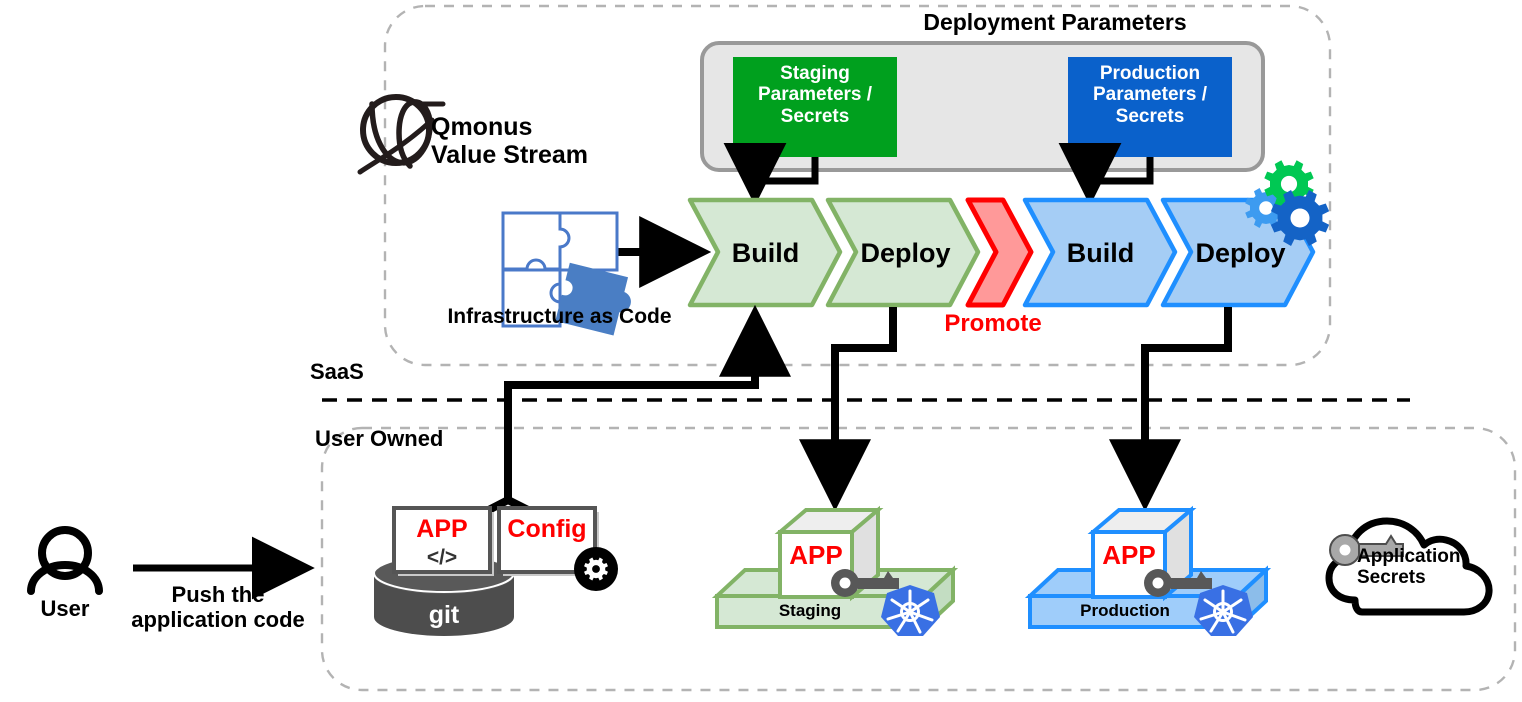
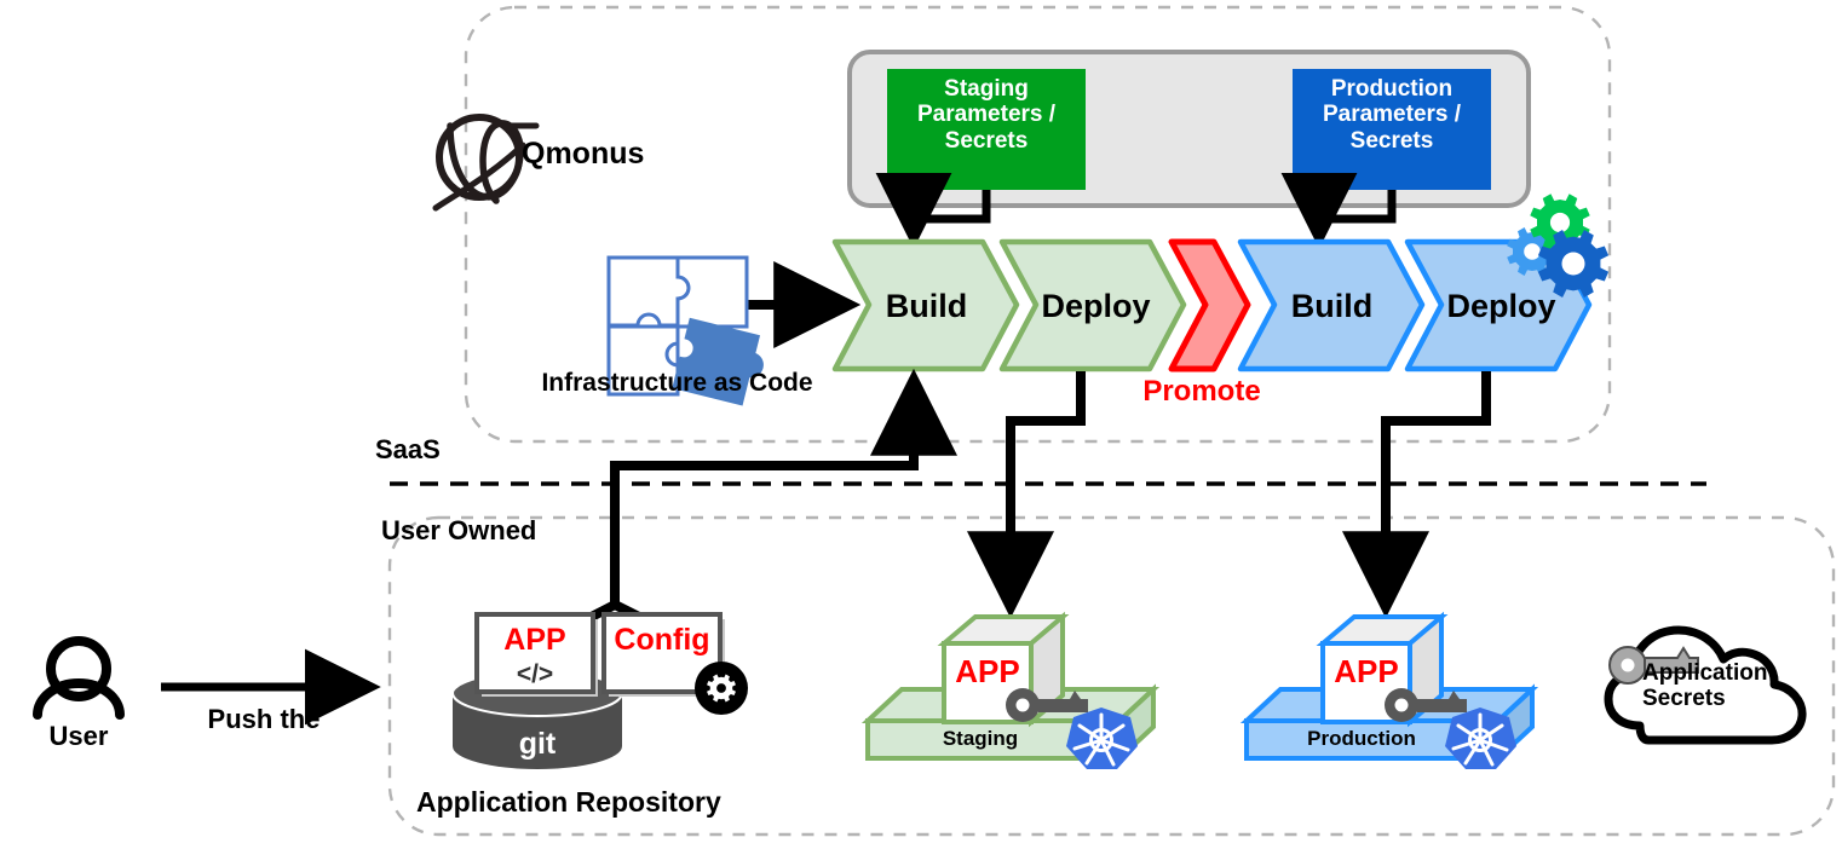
- Deployment Parameters
  Staging
  Parameters /
  Secrets
  Production
  Parameters /
  Secrets
  Qmonus
- Value Stream
  Build
  Deploy
  Build
  Deploy
  Promote
  Infrastructure as Code
  SaaS
  User Owned
  User
  Push the
- application code
  APP
  </>
  Config
  git
+ Application Repository
  APP
  Staging
  APP
  Production
  Application
  Secrets
